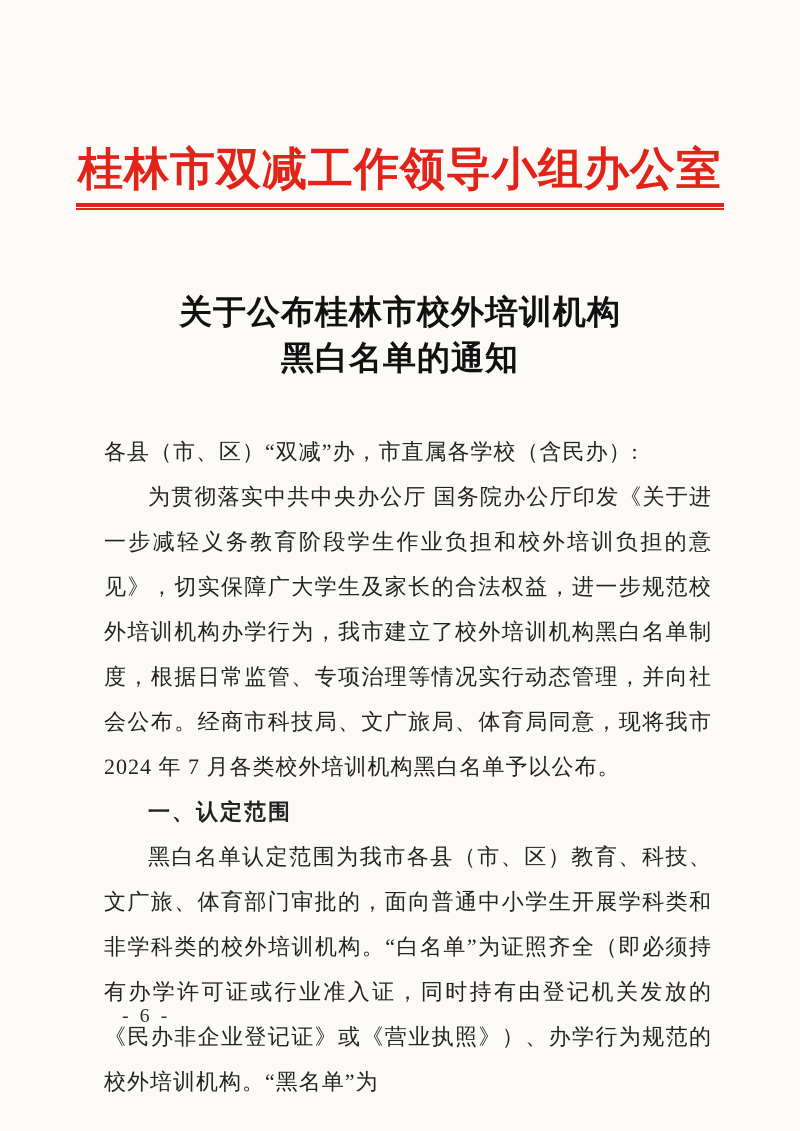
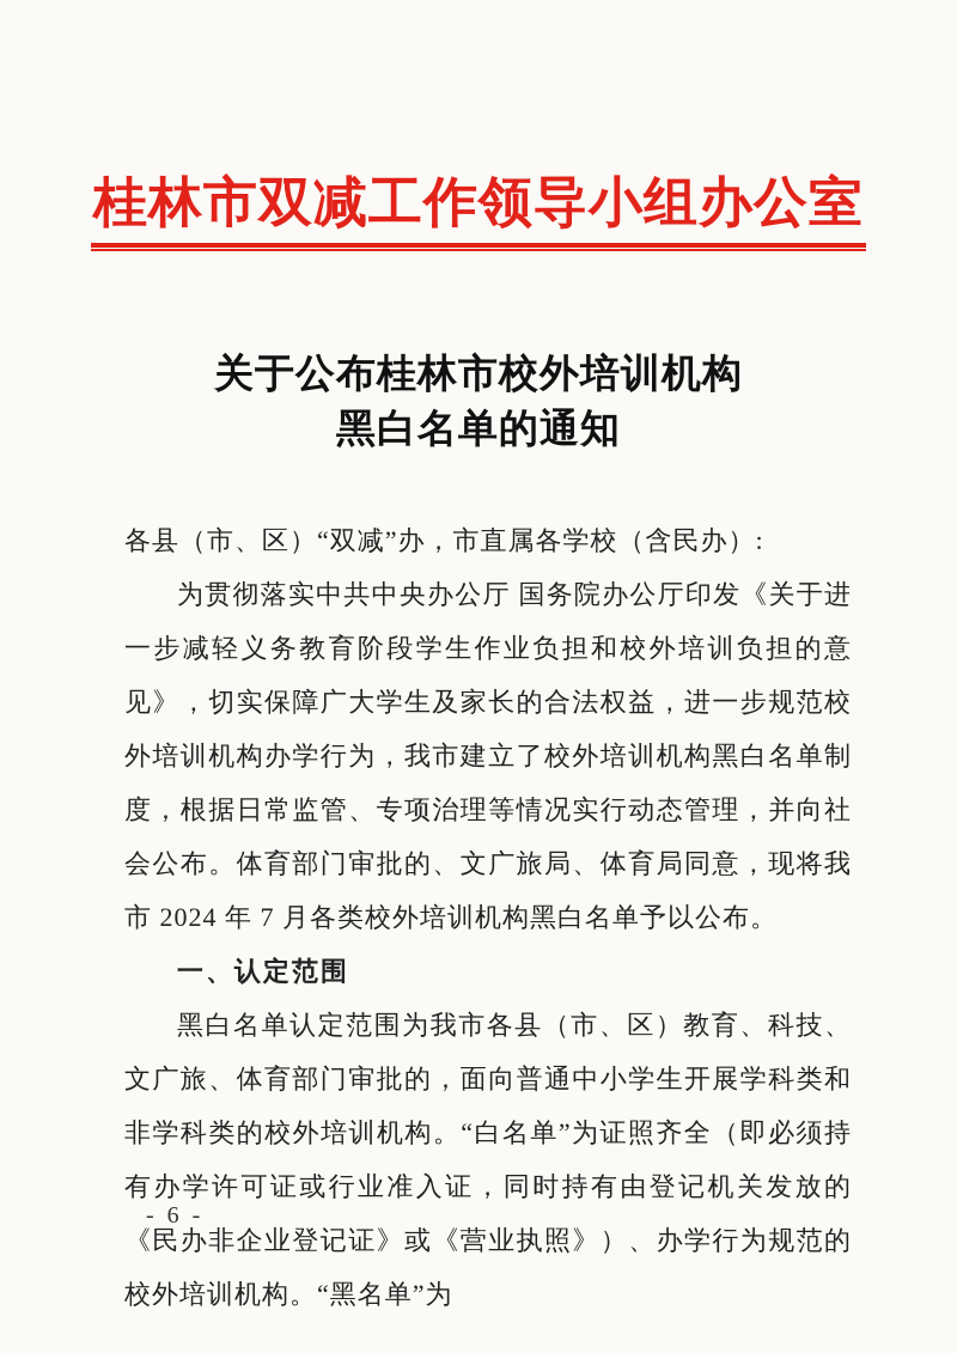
  桂林市双减工作领导小组办公室
  关于公布桂林市校外培训机构
  黑白名单的通知
  各县（市、区）“双减”办，市直属各学校（含民办）:
- 为贯彻落实中共中央办公厅 国务院办公厅印发《关于进一步减轻义务教育阶段学生作业负担和校外培训负担的意见》，切实保障广大学生及家长的合法权益，进一步规范校外培训机构办学行为，我市建立了校外培训机构黑白名单制度，根据日常监管、专项治理等情况实行动态管理，并向社会公布。经商市科技局、文广旅局、体育局同意，现将我市 2024 年 7 月各类校外培训机构黑白名单予以公布。
+ 为贯彻落实中共中央办公厅 国务院办公厅印发《关于进一步减轻义务教育阶段学生作业负担和校外培训负担的意见》，切实保障广大学生及家长的合法权益，进一步规范校外培训机构办学行为，我市建立了校外培训机构黑白名单制度，根据日常监管、专项治理等情况实行动态管理，并向社会公布。体育部门审批的、文广旅局、体育局同意，现将我市 2024 年 7 月各类校外培训机构黑白名单予以公布。
  一、认定范围
  黑白名单认定范围为我市各县（市、区）教育、科技、文广旅、体育部门审批的，面向普通中小学生开展学科类和非学科类的校外培训机构。“白名单”为证照齐全（即必须持有办学许可证或行业准入证，同时持有由登记机关发放的《民办非企业登记证》或《营业执照》）、办学行为规范的校外培训机构。“黑名单”为
  - 6 -
